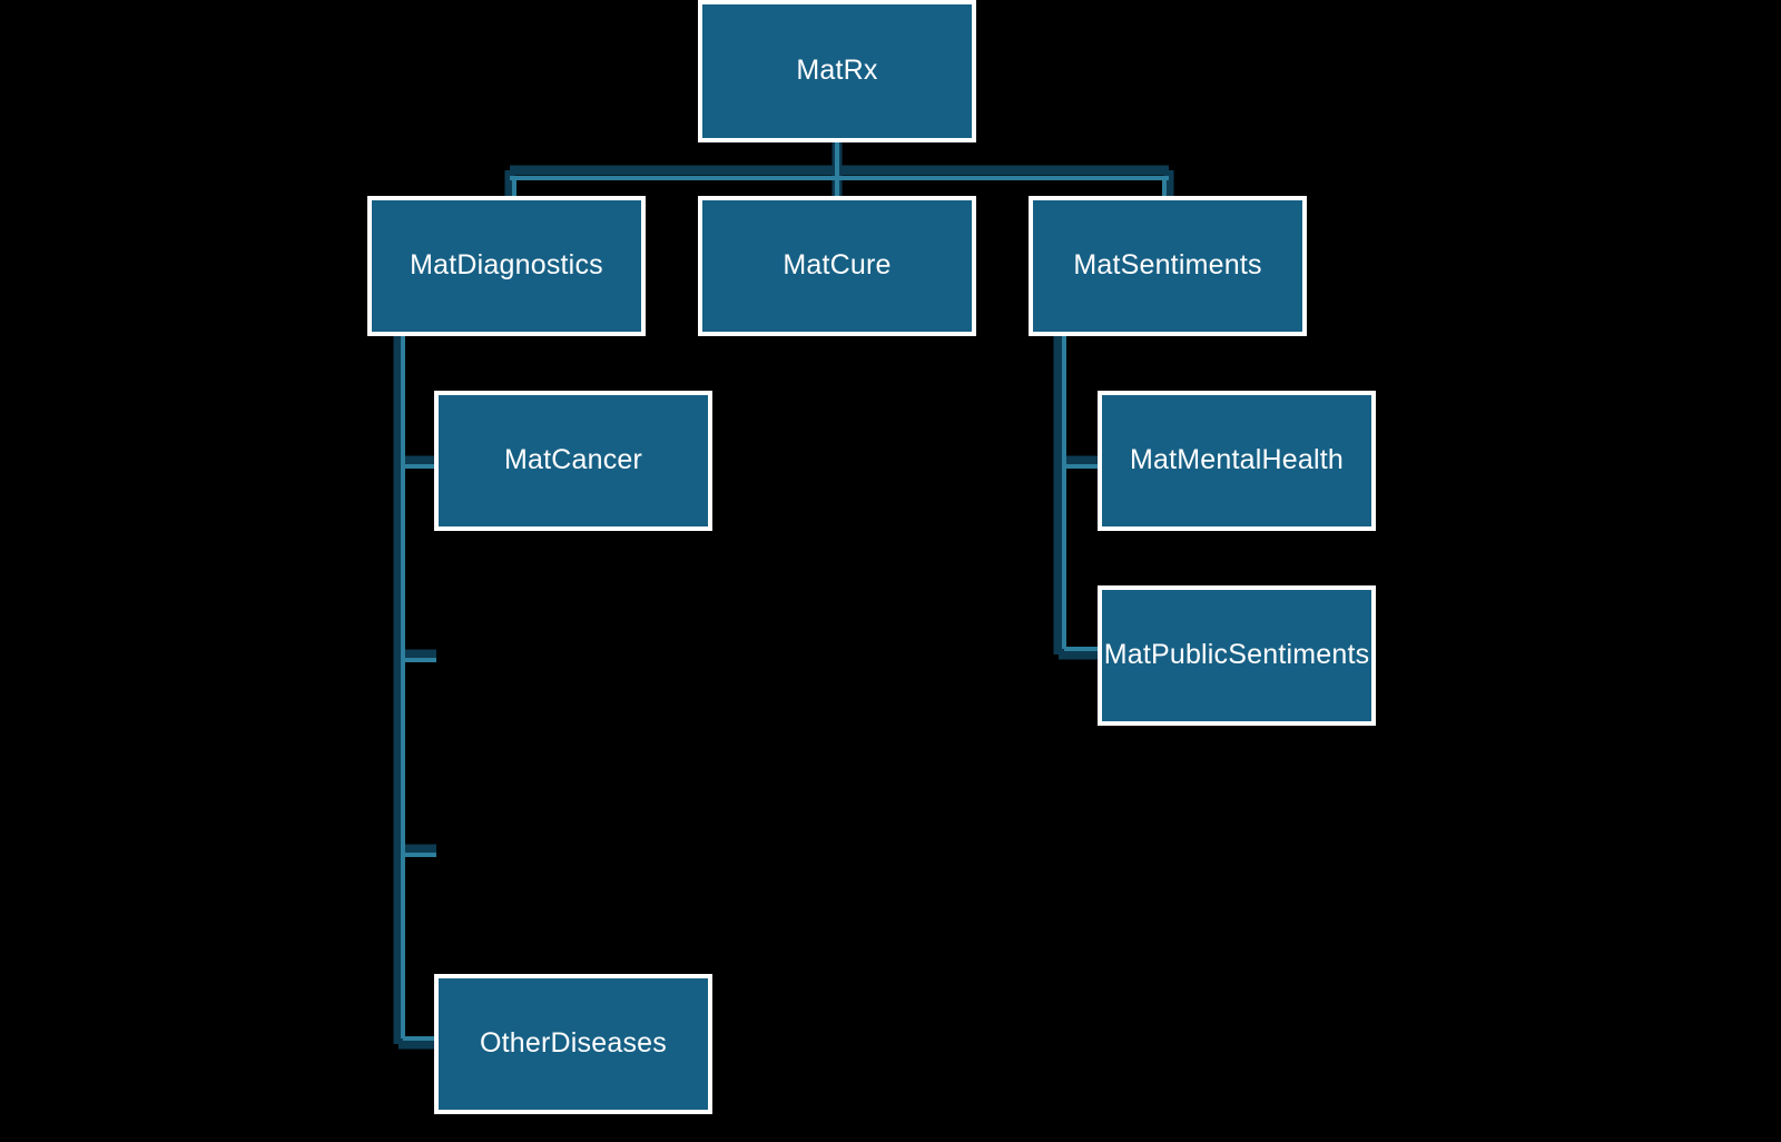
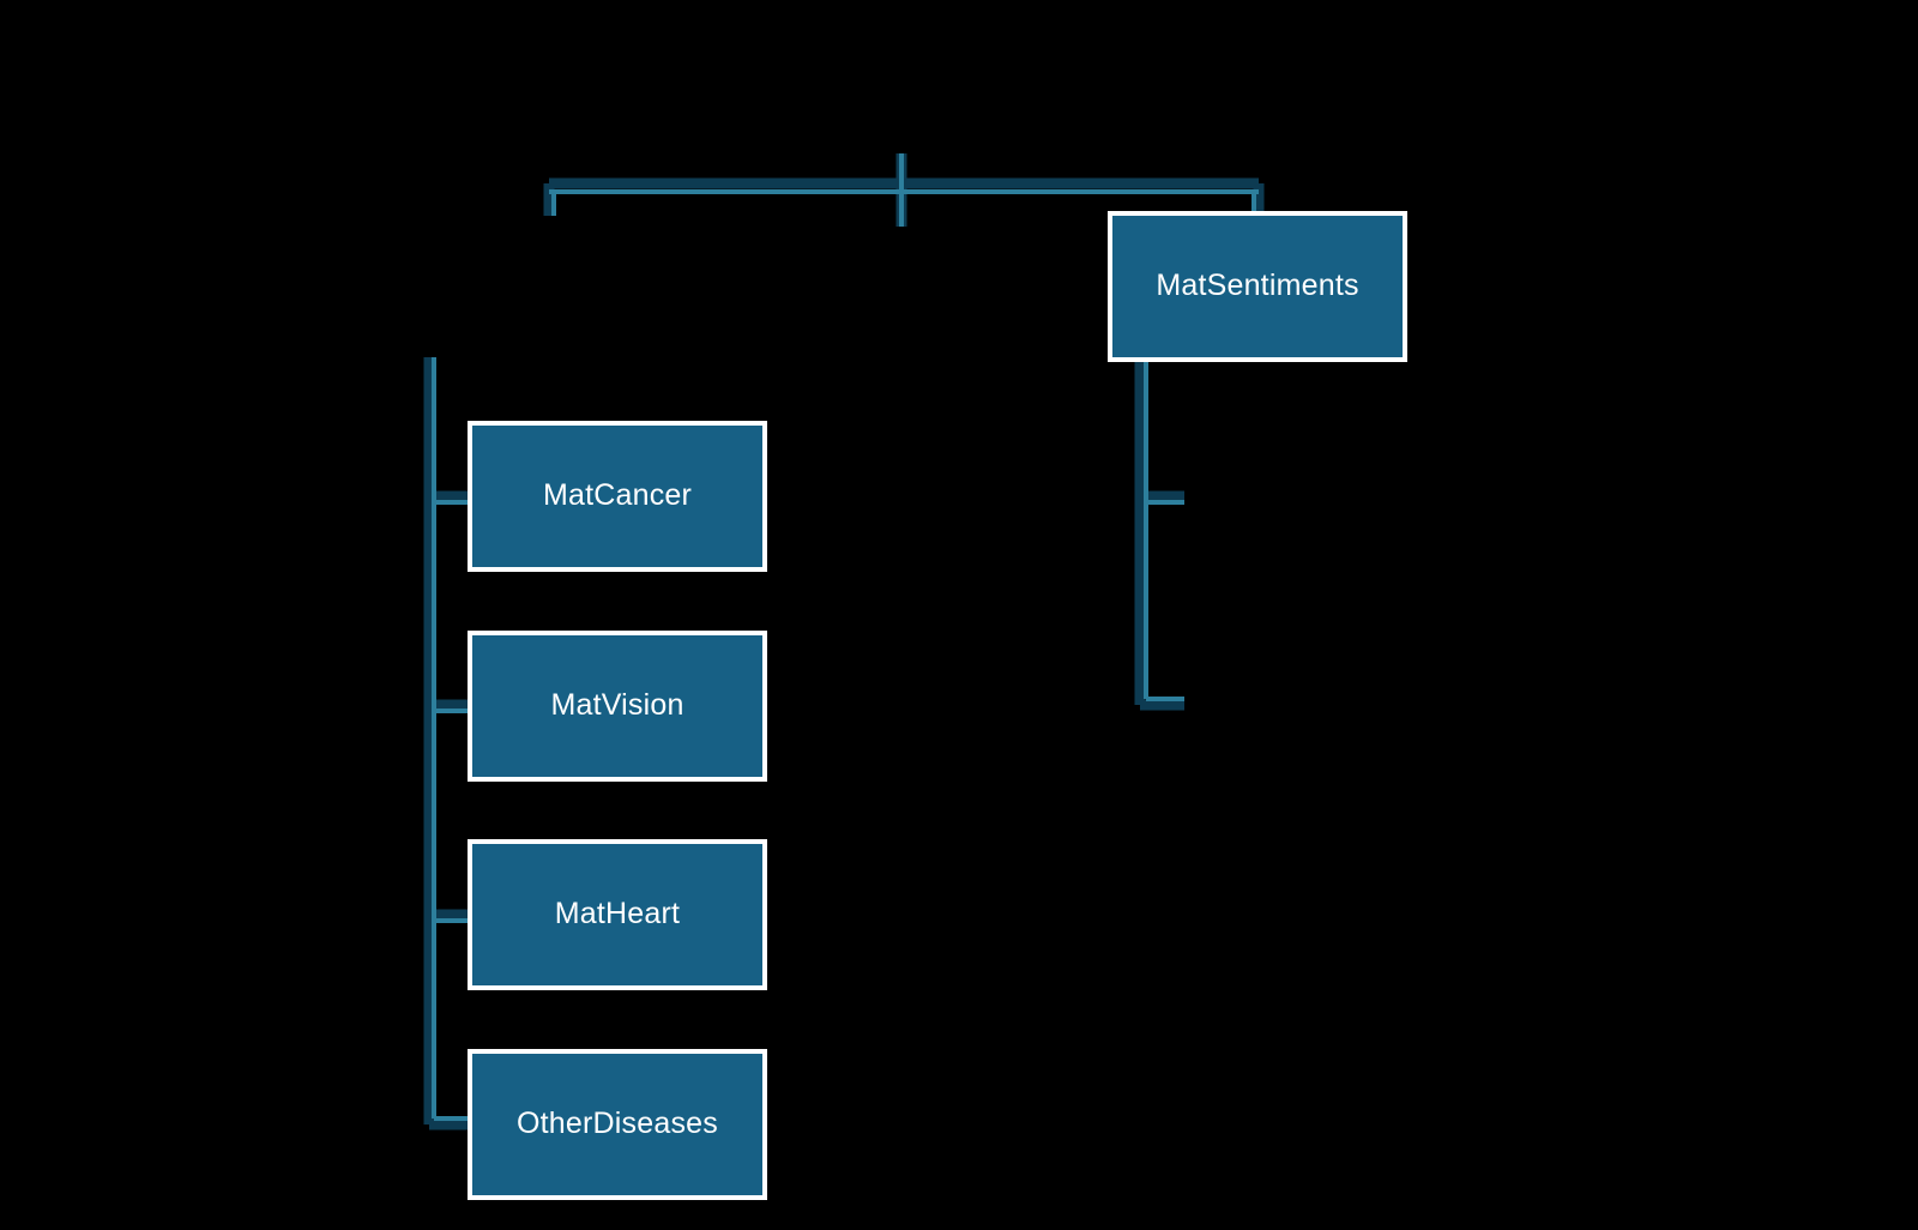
- MatRx
- MatDiagnostics
- MatCure
  MatSentiments
  MatCancer
+ MatVision
+ MatHeart
  OtherDiseases
- MatMentalHealth
- MatPublicSentiments
